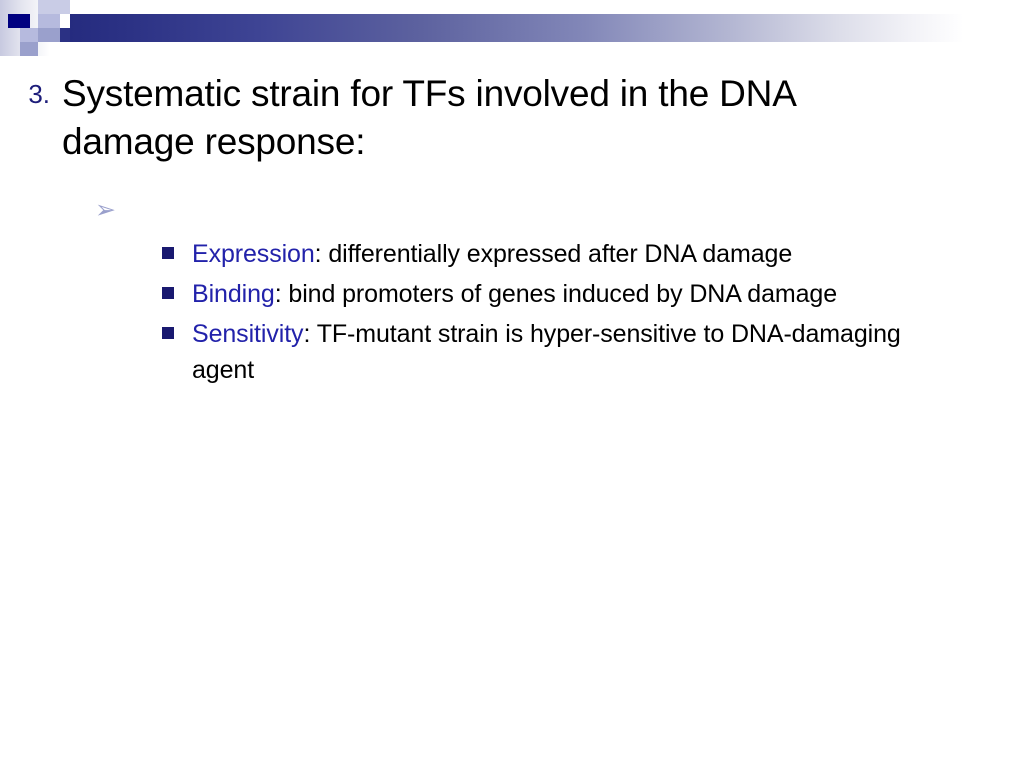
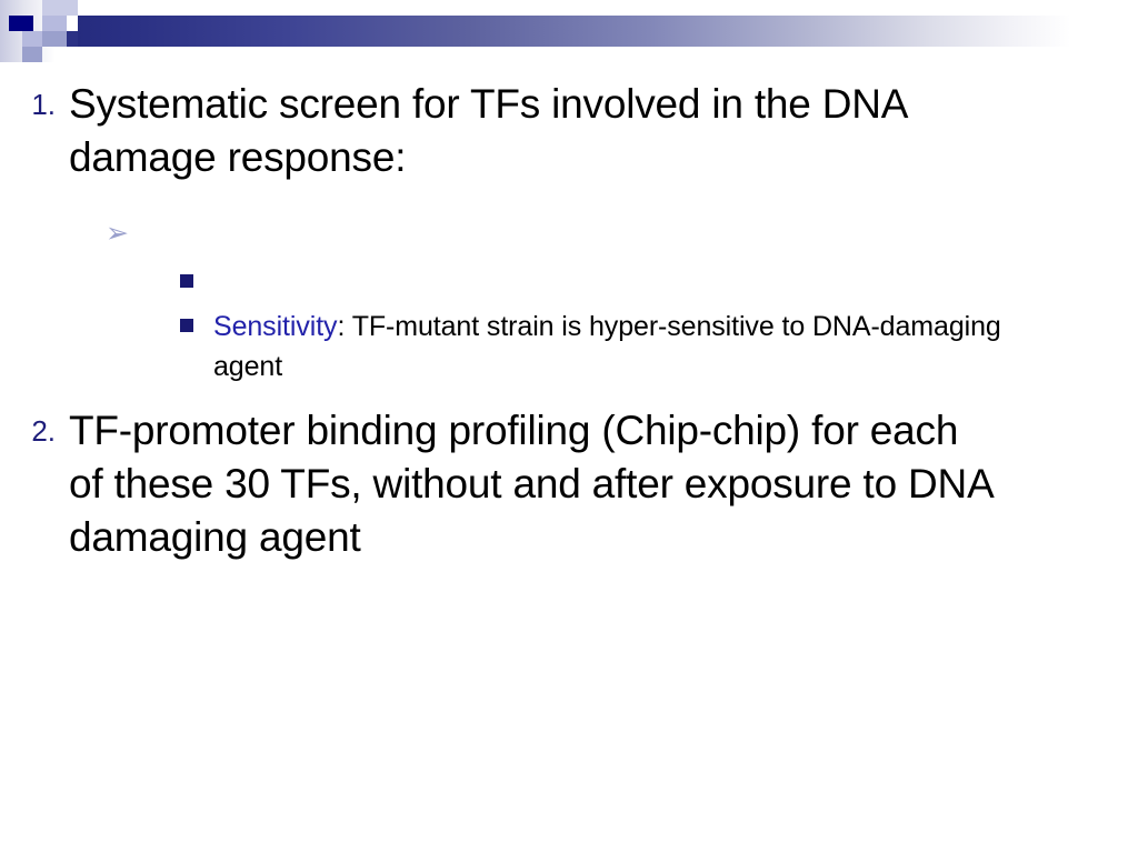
- 3.
+ 1.
- Systematic strain for TFs involved in the DNA damage response:
+ Systematic screen for TFs involved in the DNA damage response:
  ➢
- Expression: differentially expressed after DNA damage
- Binding: bind promoters of genes induced by DNA damage
  Sensitivity: TF-mutant strain is hyper-sensitive to DNA-damaging agent
+ 2.
+ TF-promoter binding profiling (Chip-chip) for each of these 30 TFs, without and after exposure to DNA damaging agent
